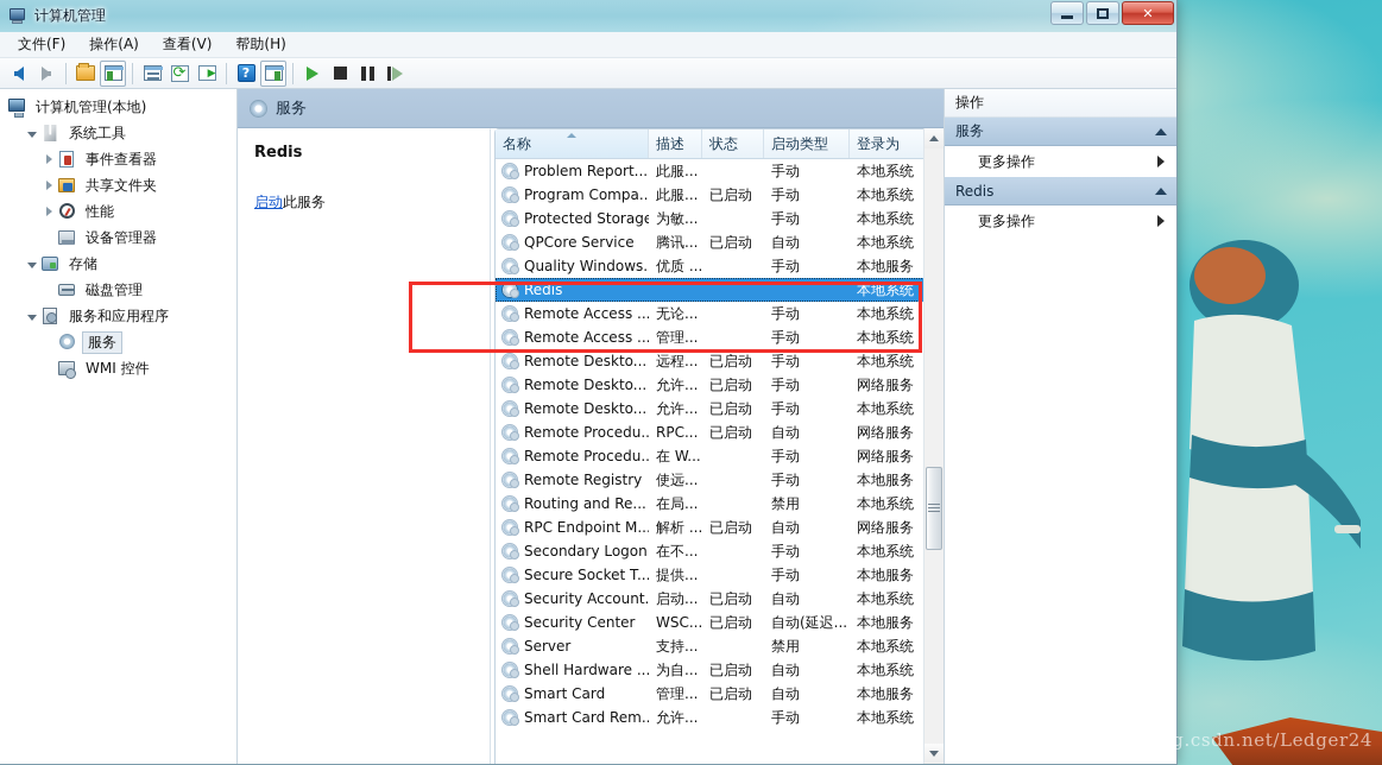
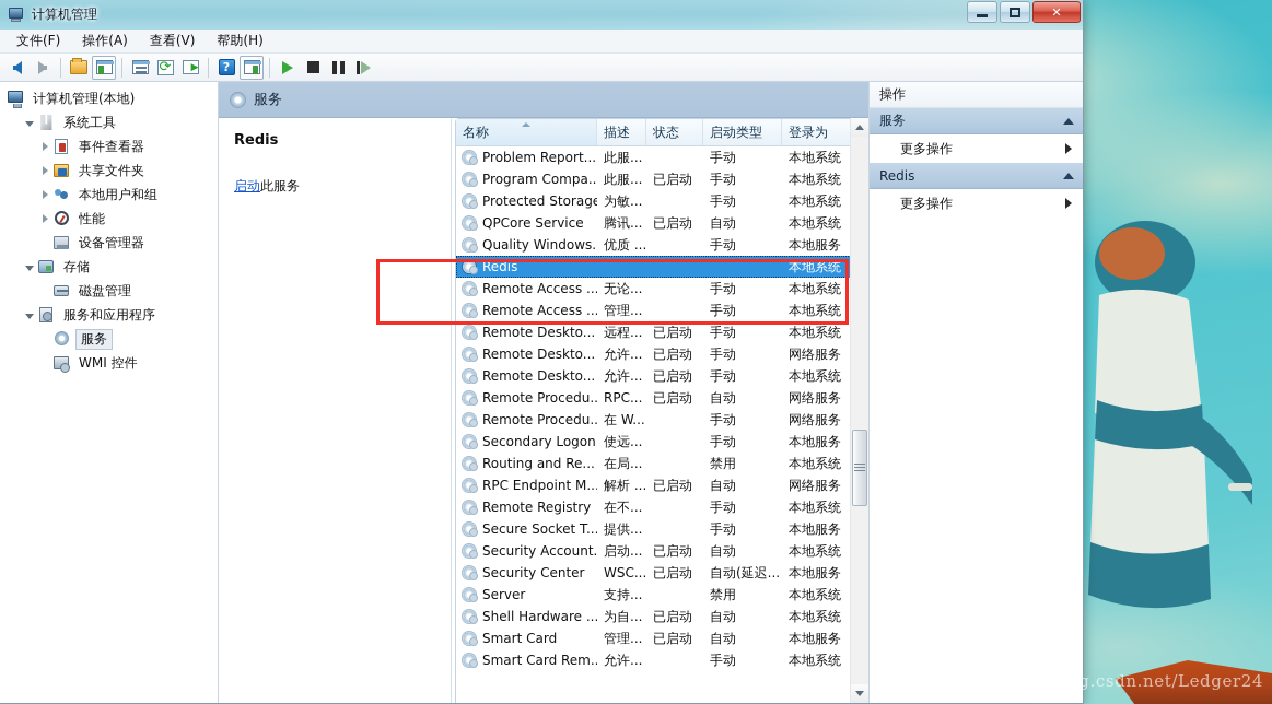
  http://blog.csdn.net/Ledger24
  计算机管理
  ✕
  文件(F)
  操作(A)
  查看(V)
  帮助(H)
  ?
  计算机管理(本地)
  系统工具
  事件查看器
  共享文件夹
+ 本地用户和组
  性能
  设备管理器
  存储
  磁盘管理
  服务和应用程序
  服务
  WMI 控件
  服务
  Redis
  启动此服务
  名称
  描述
  状态
  启动类型
  登录为
  Problem Report...
  此服...
  手动
  本地系统
  Program Compa..
  此服...
  已启动
  手动
  本地系统
  Protected Storage
  为敏...
  手动
  本地系统
  QPCore Service
  腾讯...
  已启动
  自动
  本地系统
  Quality Windows.
  优质 ...
  手动
  本地服务
  Redis
  本地系统
  Remote Access ...
  无论...
  手动
  本地系统
  Remote Access ...
  管理...
  手动
  本地系统
  Remote Deskto...
  远程...
  已启动
  手动
  本地系统
  Remote Deskto...
  允许...
  已启动
  手动
  网络服务
  Remote Deskto...
  允许...
  已启动
  手动
  本地系统
  Remote Procedu..
  RPC...
  已启动
  自动
  网络服务
  Remote Procedu..
  在 W...
  手动
  网络服务
- Remote Registry
+ Secondary Logon
  使远...
  手动
  本地服务
  Routing and Re...
  在局...
  禁用
  本地系统
  RPC Endpoint M...
  解析 ...
  已启动
  自动
  网络服务
- Secondary Logon
+ Remote Registry
  在不...
  手动
  本地系统
  Secure Socket T...
  提供...
  手动
  本地服务
  Security Account.
  启动...
  已启动
  自动
  本地系统
  Security Center
  WSC...
  已启动
  自动(延迟...
  本地服务
  Server
  支持...
  禁用
  本地系统
  Shell Hardware ...
  为自...
  已启动
  自动
  本地系统
  Smart Card
  管理...
  已启动
  自动
  本地服务
  Smart Card Rem..
  允许...
  手动
  本地系统
  操作
  服务
  更多操作
  Redis
  更多操作
